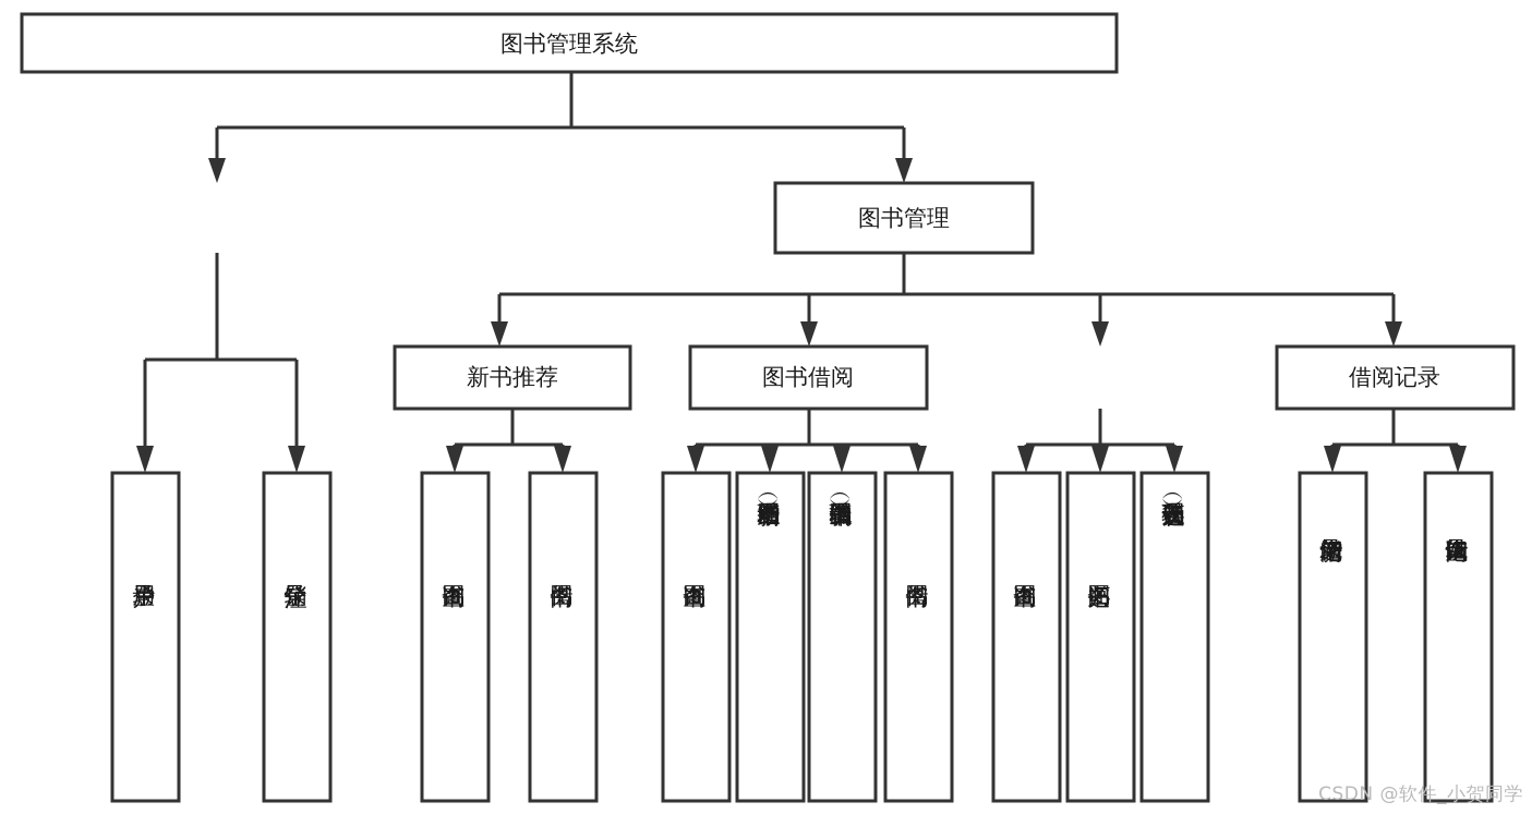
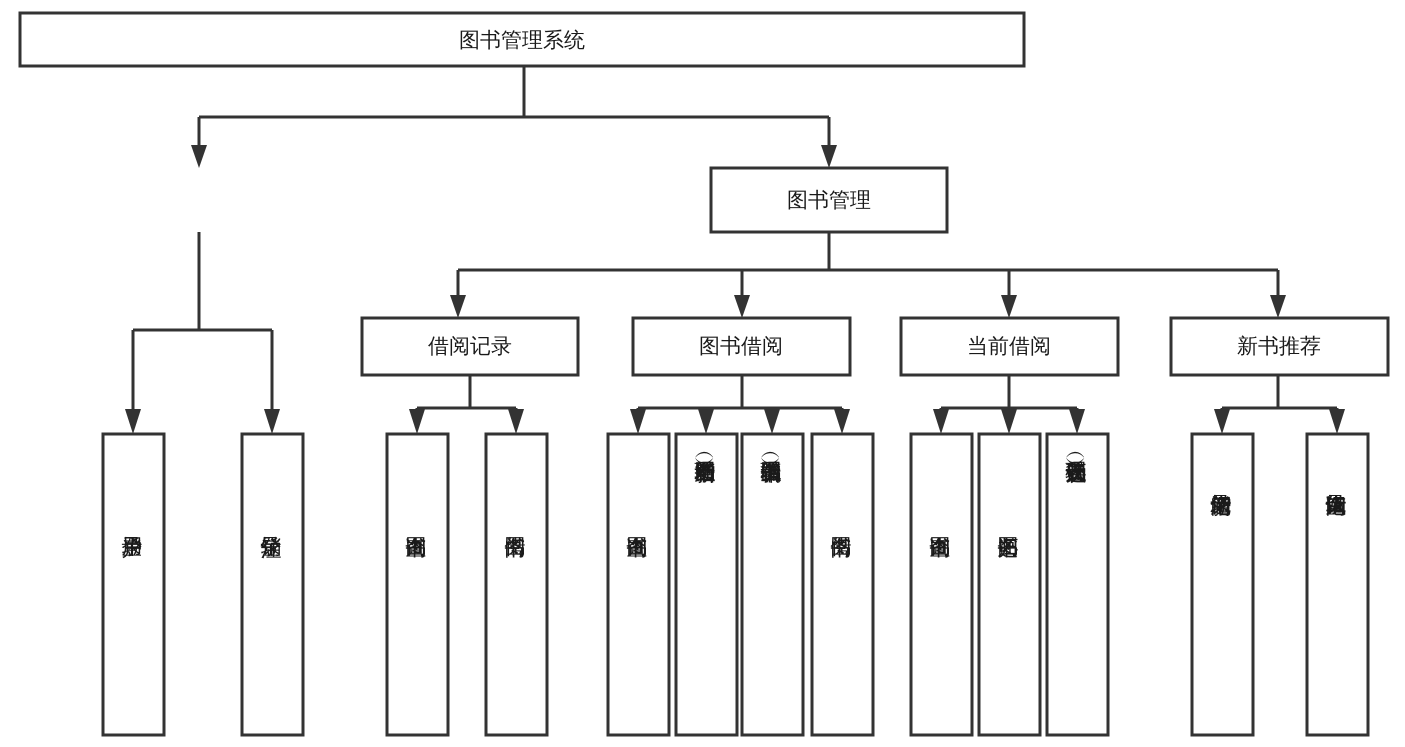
  图书管理系统
  图书管理
- 新书推荐
+ 借阅记录
  图书借阅
+ 当前借阅
- 借阅记录
+ 新书推荐
- CSDN @软件_小贺同学
